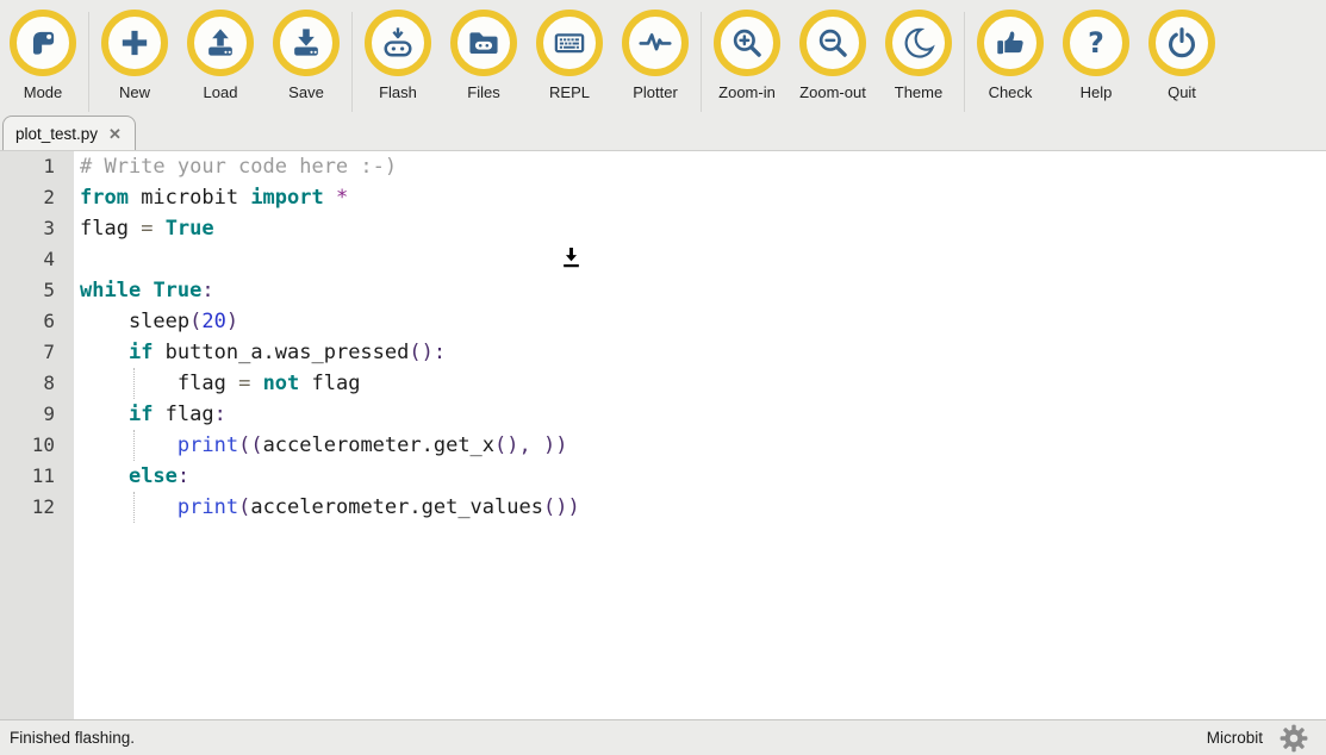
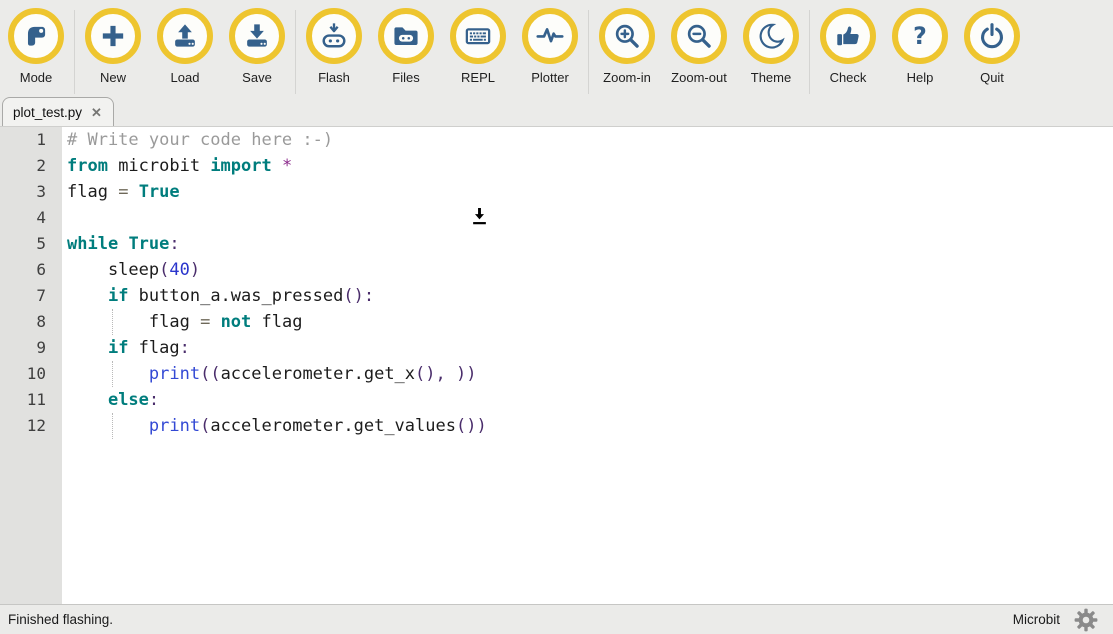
  Mode
  New
  Load
  Save
  Flash
  Files
  REPL
  Plotter
  Zoom-in
  Zoom-out
  Theme
  Check
  ?
  Help
  Quit
  plot_test.py
  ✕
  1
  2
  3
  4
  5
  6
  7
  8
  9
  10
  11
  12
  # Write your code here :-)
  from microbit import *
  flag = True
  while True:
- sleep(20)
+ sleep(40)
  if button_a.was_pressed():
  flag = not flag
  if flag:
  print((accelerometer.get_x(), ))
  else:
  print(accelerometer.get_values())
  Finished flashing.
  Microbit
